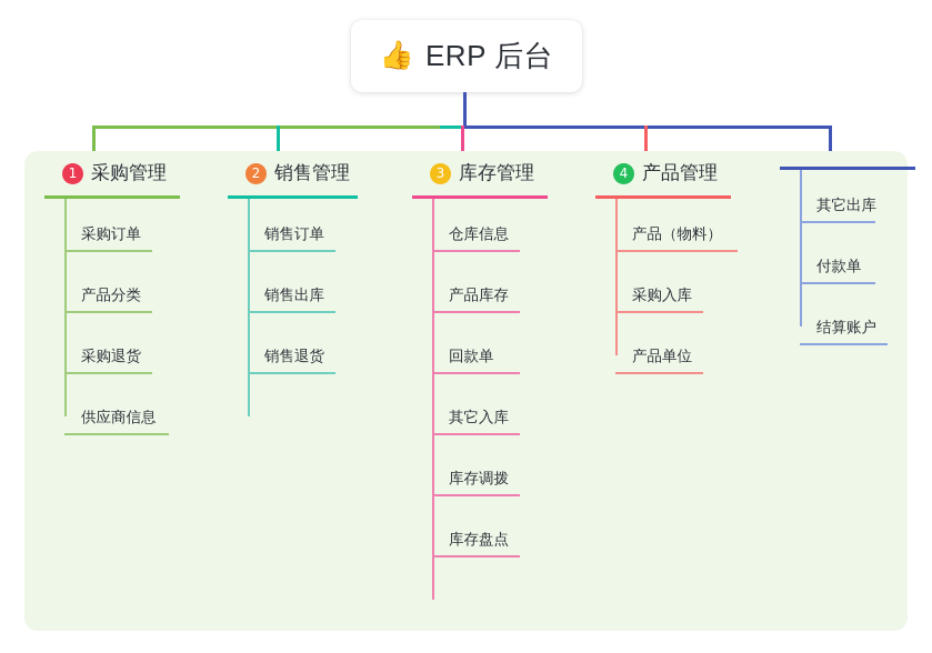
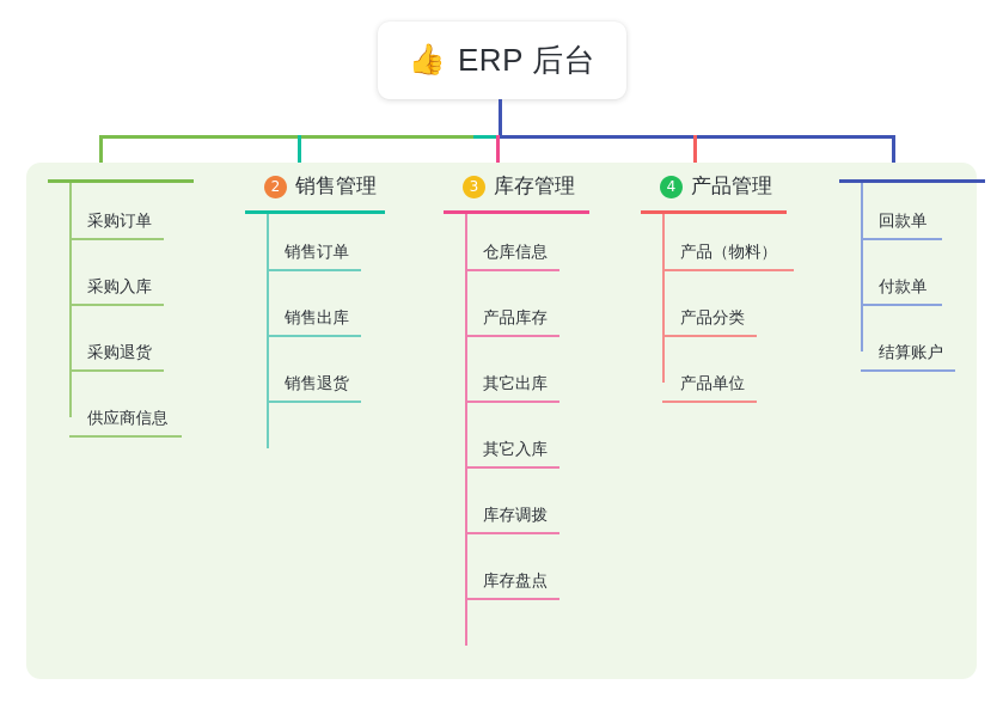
  👍
  ERP 后台
- 1
- 采购管理
  采购订单
- 产品分类
+ 采购入库
  采购退货
  供应商信息
  2
  销售管理
  销售订单
  销售出库
  销售退货
  3
  库存管理
  仓库信息
  产品库存
- 回款单
+ 其它出库
  其它入库
  库存调拨
  库存盘点
  4
  产品管理
  产品（物料）
- 采购入库
+ 产品分类
  产品单位
- 其它出库
+ 回款单
  付款单
  结算账户
